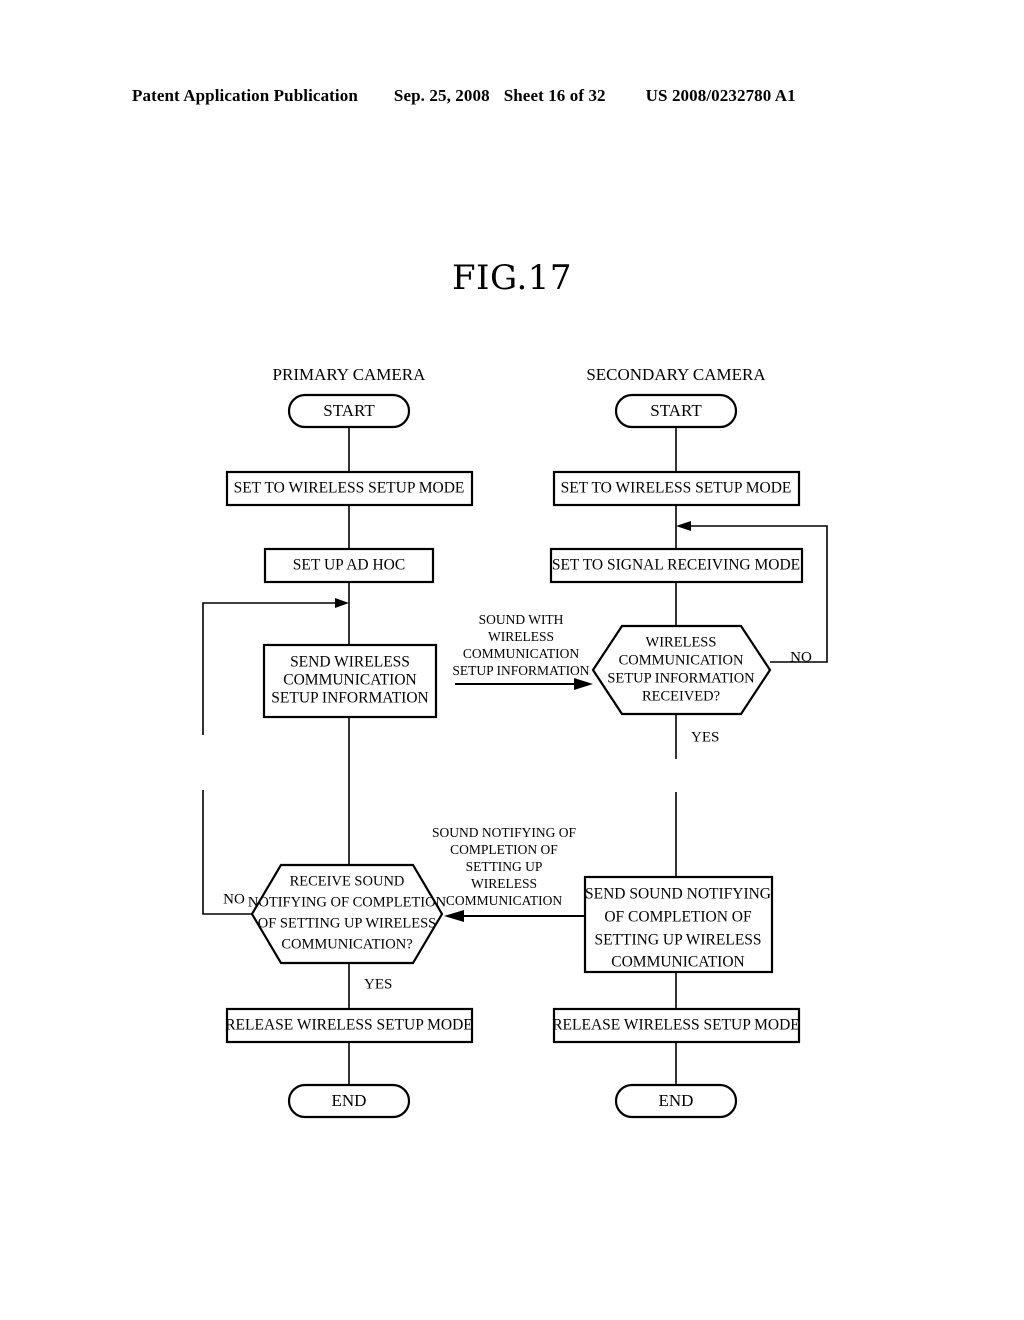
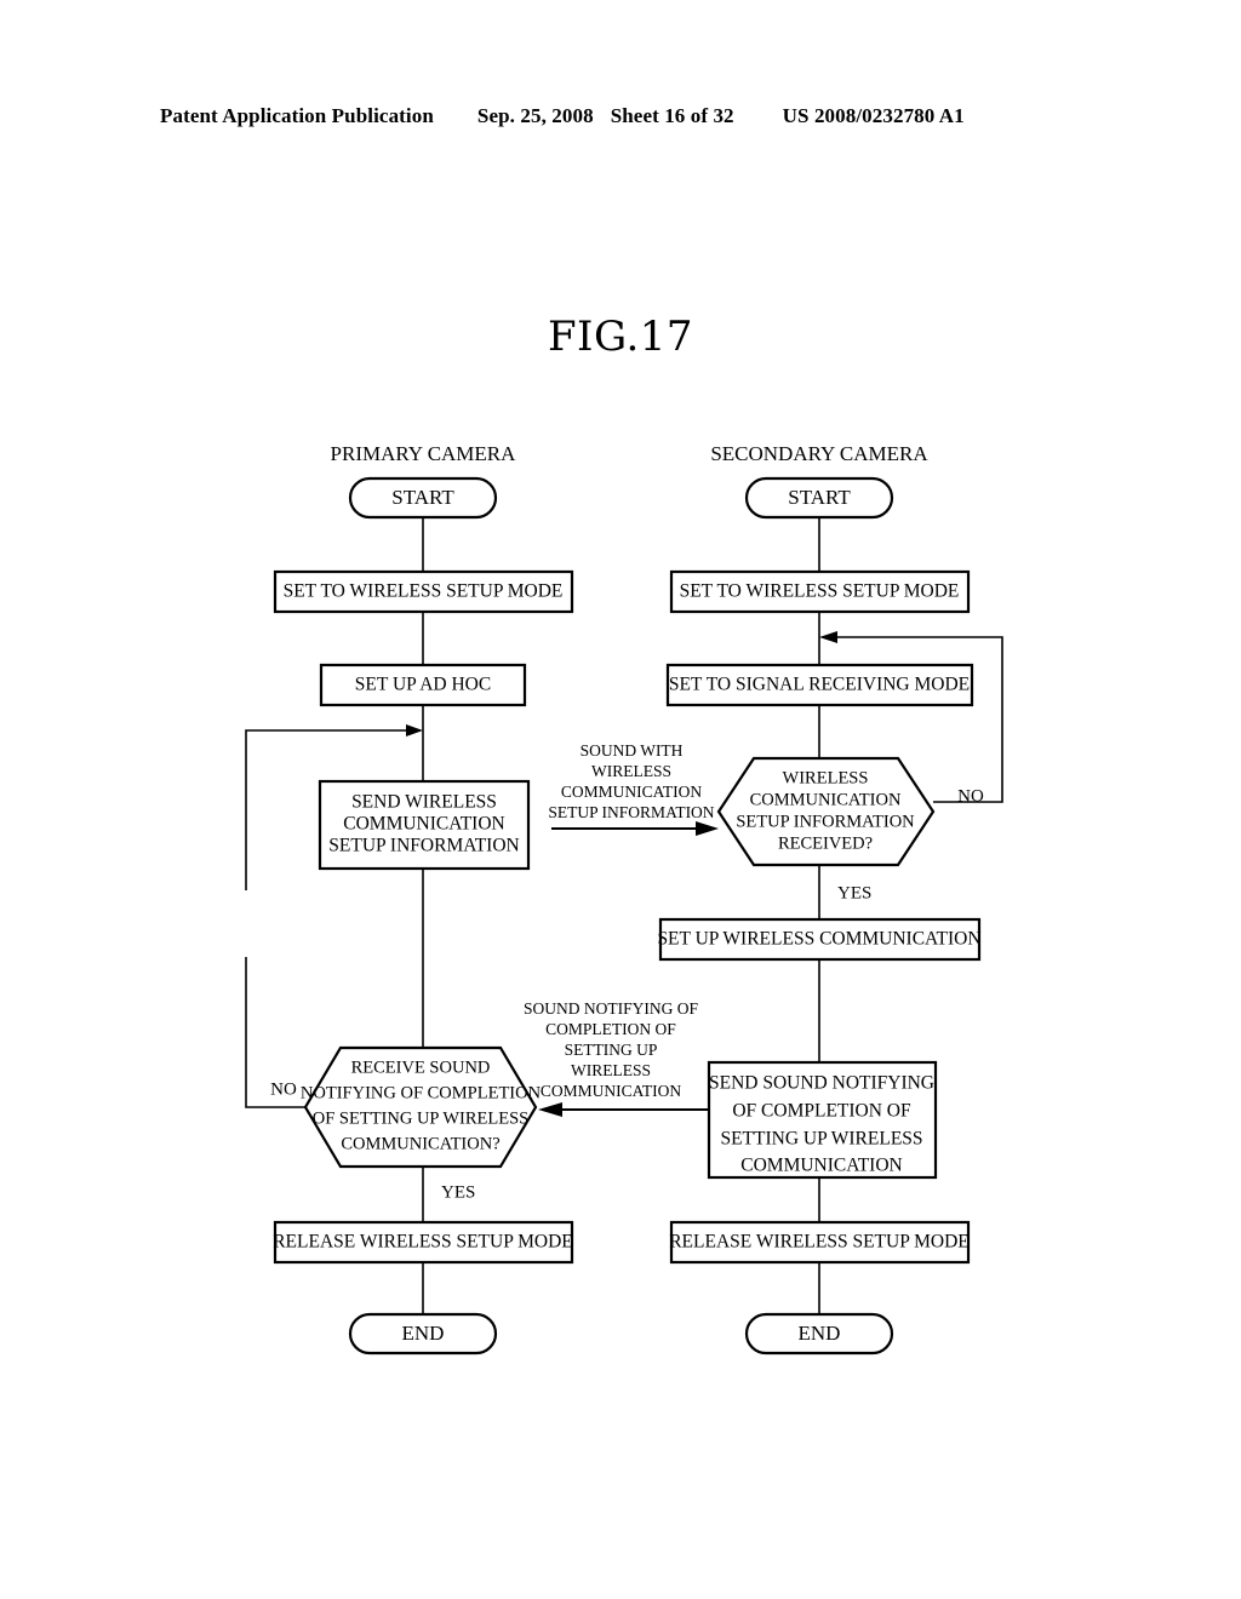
  Patent Application Publication
  Sep. 25, 2008
  Sheet 16 of 32
  US 2008/0232780 A1
  FIG.17
  PRIMARY CAMERA
  SECONDARY CAMERA
  START
  SET TO WIRELESS SETUP MODE
  SET UP AD HOC
  SEND WIRELESS
  COMMUNICATION
  SETUP INFORMATION
  NO
  RECEIVE SOUND
  NOTIFYING OF COMPLETION
  OF SETTING UP WIRELESS
  COMMUNICATION?
  YES
  RELEASE WIRELESS SETUP MODE
  END
  START
  SET TO WIRELESS SETUP MODE
  SET TO SIGNAL RECEIVING MODE
  NO
  WIRELESS
  COMMUNICATION
  SETUP INFORMATION
  RECEIVED?
  YES
+ SET UP WIRELESS COMMUNICATION
  SEND SOUND NOTIFYING
  OF COMPLETION OF
  SETTING UP WIRELESS
  COMMUNICATION
  RELEASE WIRELESS SETUP MODE
  END
  SOUND WITH
  WIRELESS
  COMMUNICATION
  SETUP INFORMATION
  SOUND NOTIFYING OF
  COMPLETION OF
  SETTING UP
  WIRELESS
  COMMUNICATION
